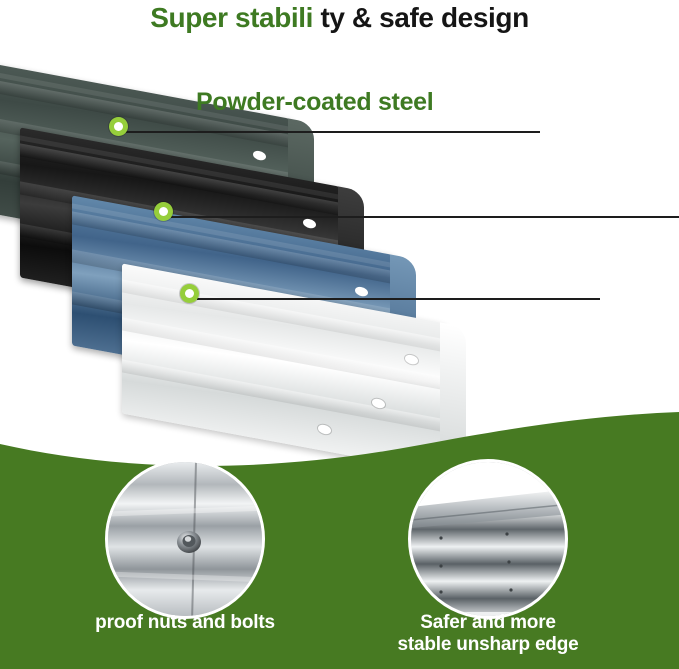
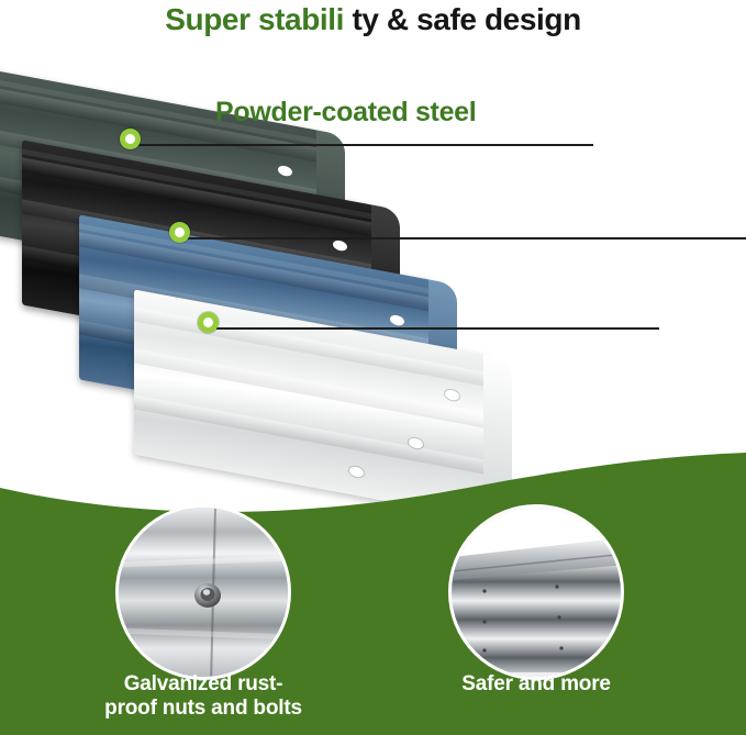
  Super stabili ty & safe design
  Powder-coated steel
+ Galvanized rust-
  proof nuts and bolts
  Safer and more
- stable unsharp edge
